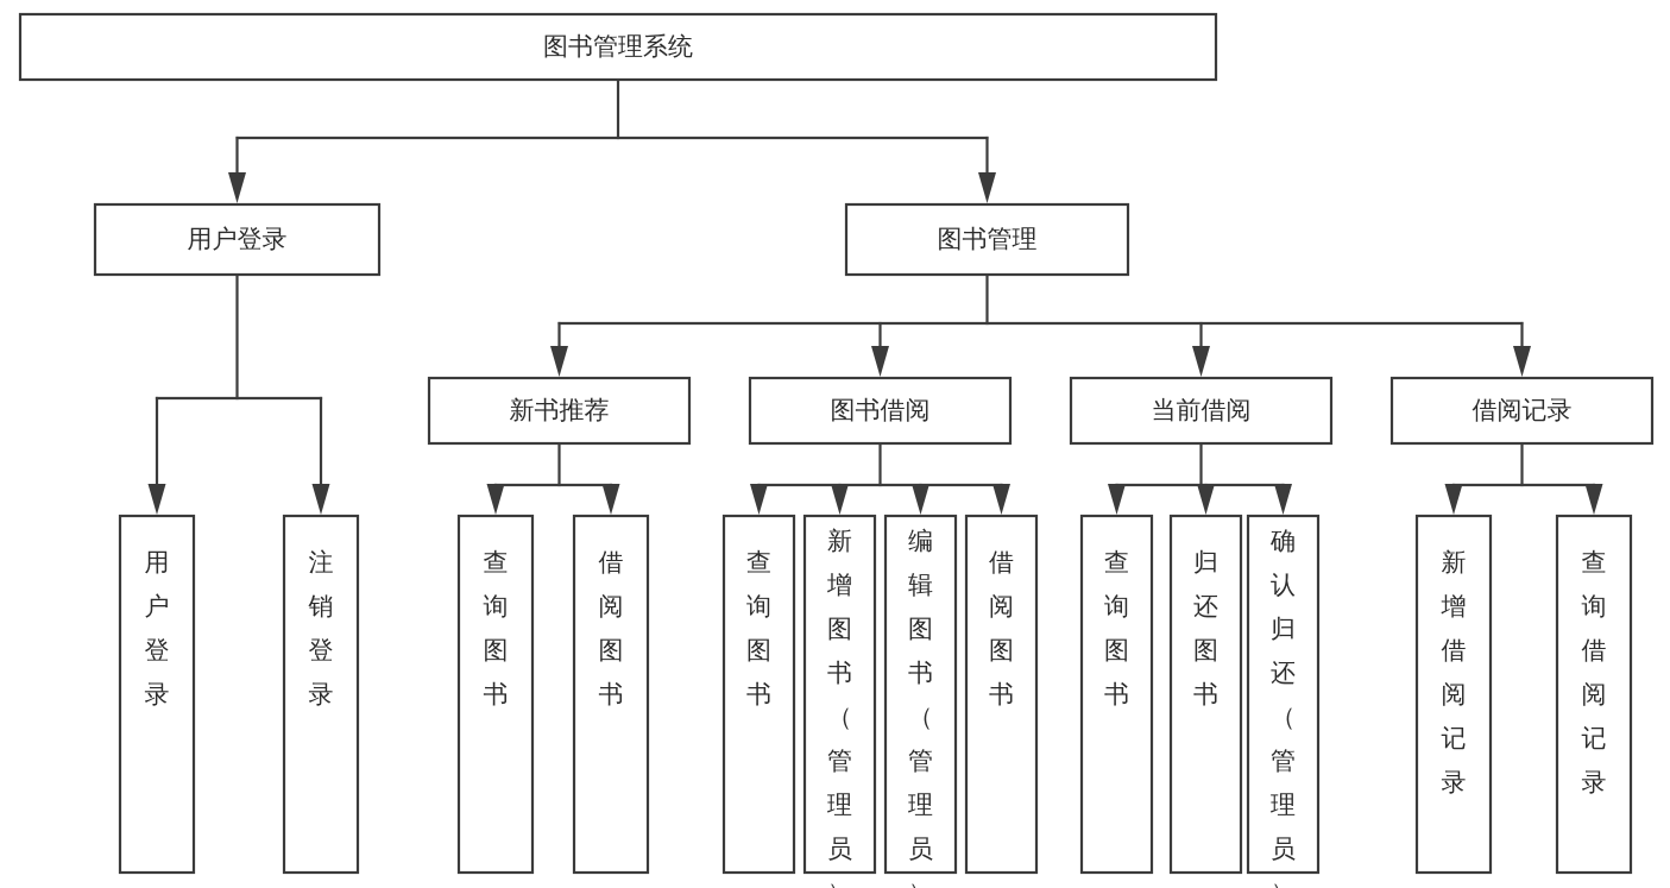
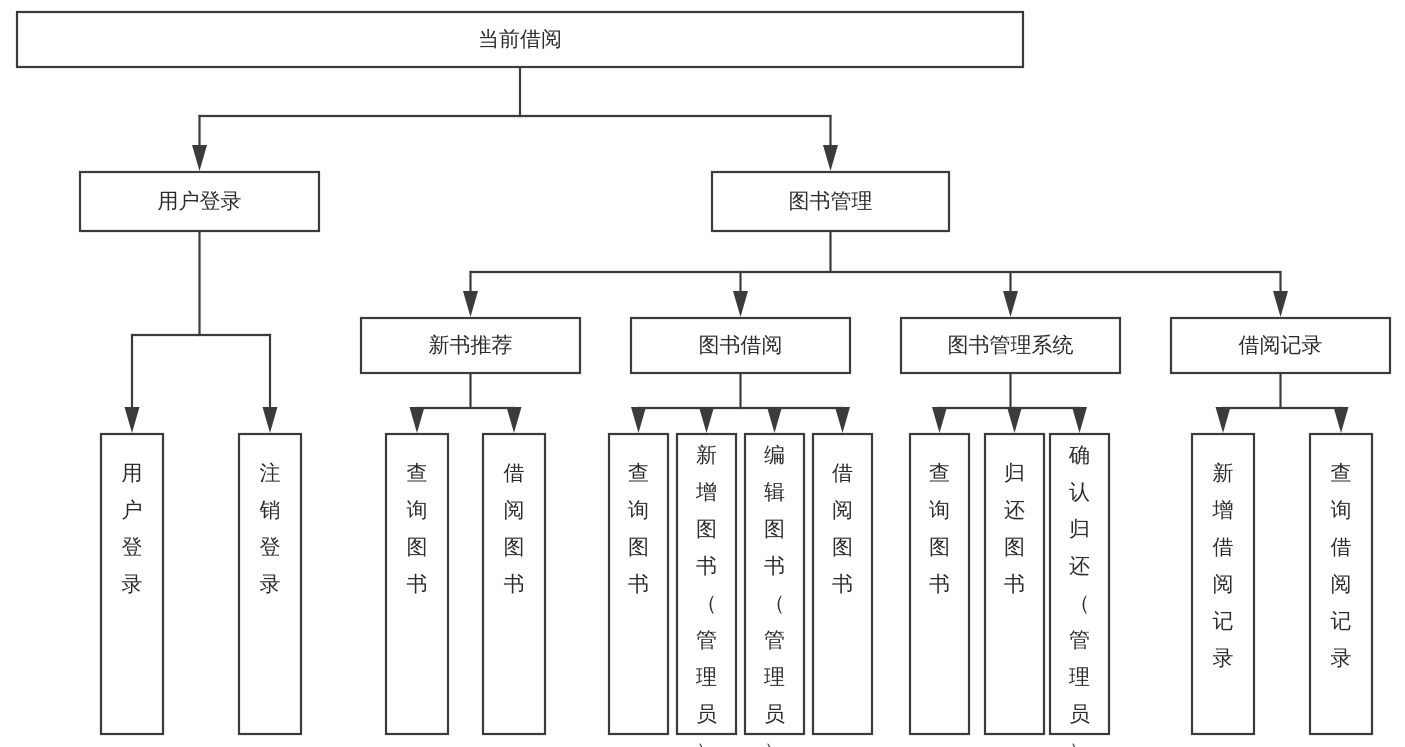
- 图书管理系统
+ 当前借阅
  用户登录
  图书管理
  新书推荐
  图书借阅
- 当前借阅
+ 图书管理系统
  借阅记录
  用户登录
  注销登录
  查询图书
  借阅图书
  查询图书
  新增图书（管理员
  编辑图书（管理员
  借阅图书
  查询图书
  归还图书
  确认归还（管理员
  新增借阅记录
  查询借阅记录
